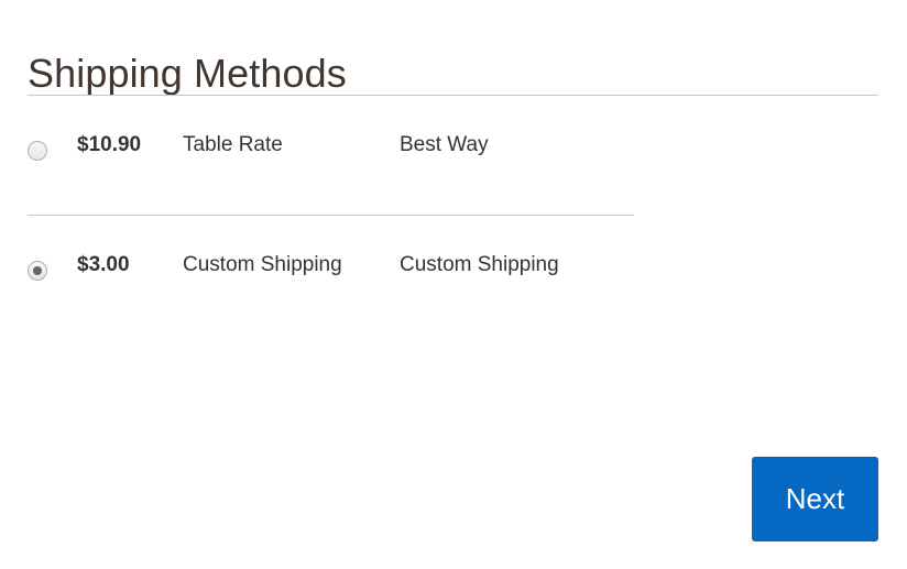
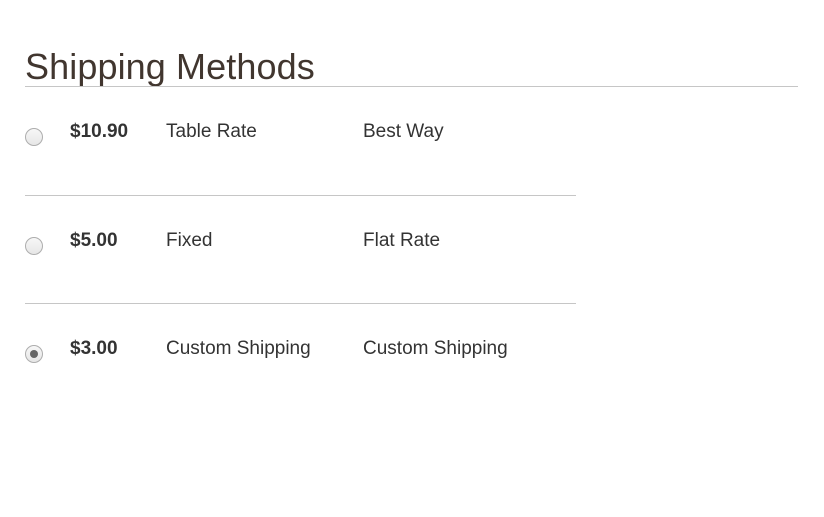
  Shipping Methods
  $10.90
  Table Rate
  Best Way
+ $5.00
+ Fixed
+ Flat Rate
  $3.00
  Custom Shipping
  Custom Shipping
- Next
